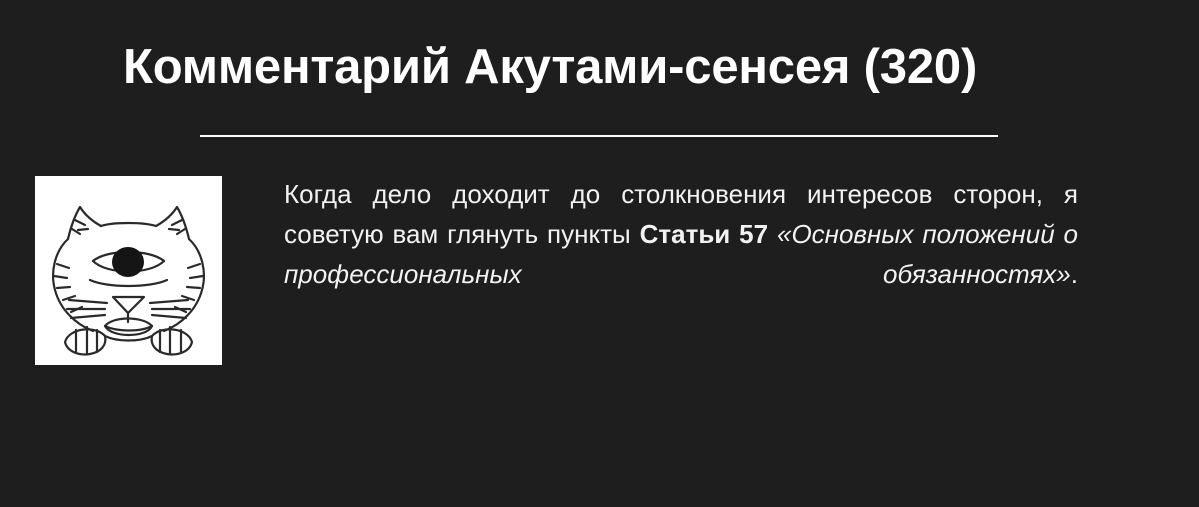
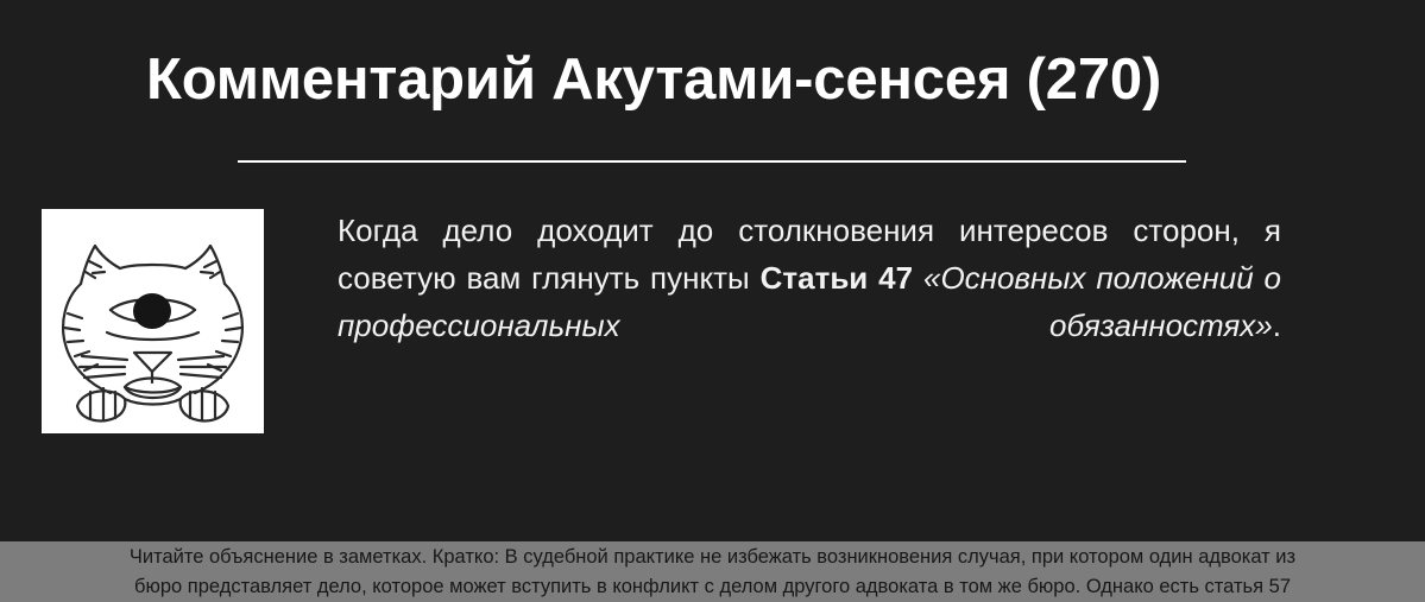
- Комментарий Акутами-сенсея (320)
+ Комментарий Акутами-сенсея (270)
- Когда дело доходит до столкновения интересов сторон, я советую вам глянуть пункты Статьи 57 «Основных положений о профессиональных обязанностях».
+ Когда дело доходит до столкновения интересов сторон, я советую вам глянуть пункты Статьи 47 «Основных положений о профессиональных обязанностях».
+ Читайте объяснение в заметках. Кратко: В судебной практике не избежать возникновения случая, при котором один адвокат из
+ бюро представляет дело, которое может вступить в конфликт с делом другого адвоката в том же бюро. Однако есть статья 57
